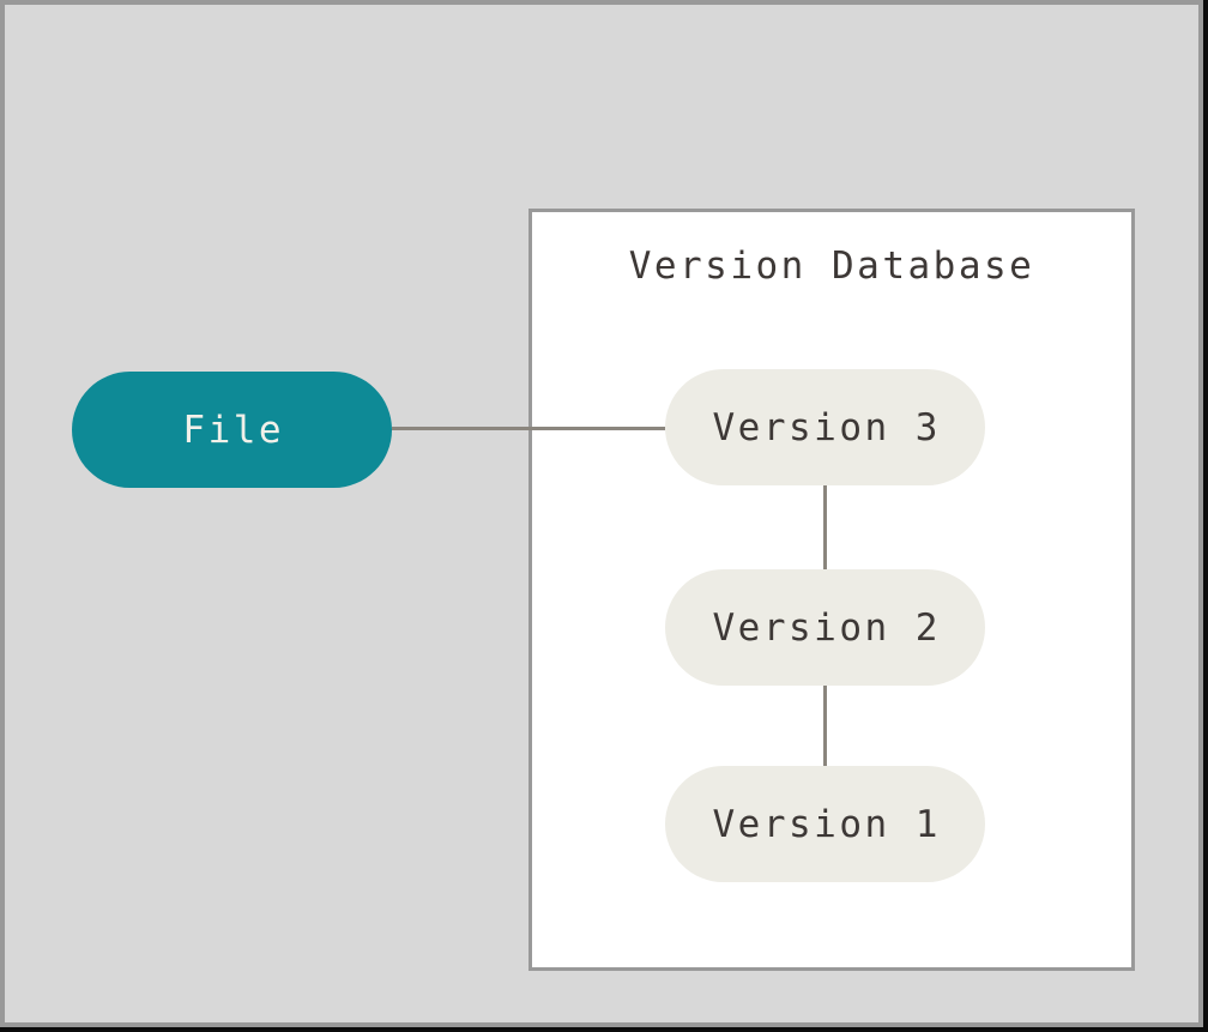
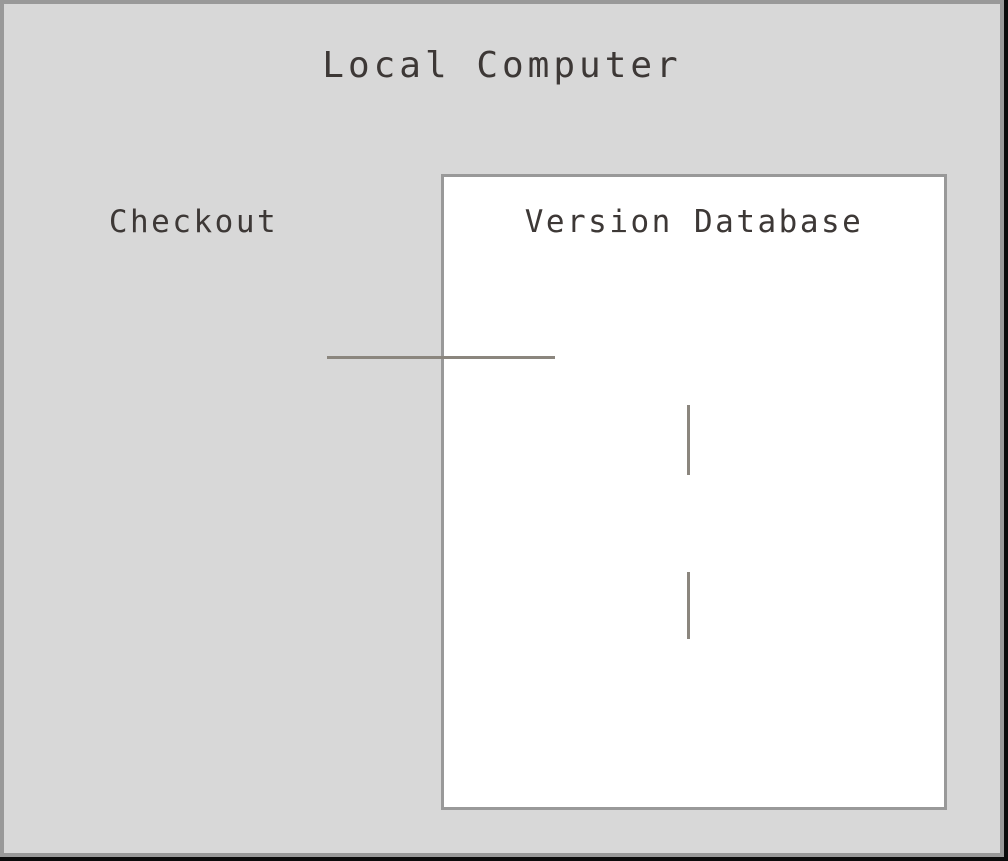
+ Local Computer
+ Checkout
  Version Database
- File
- Version 3
- Version 2
- Version 1
